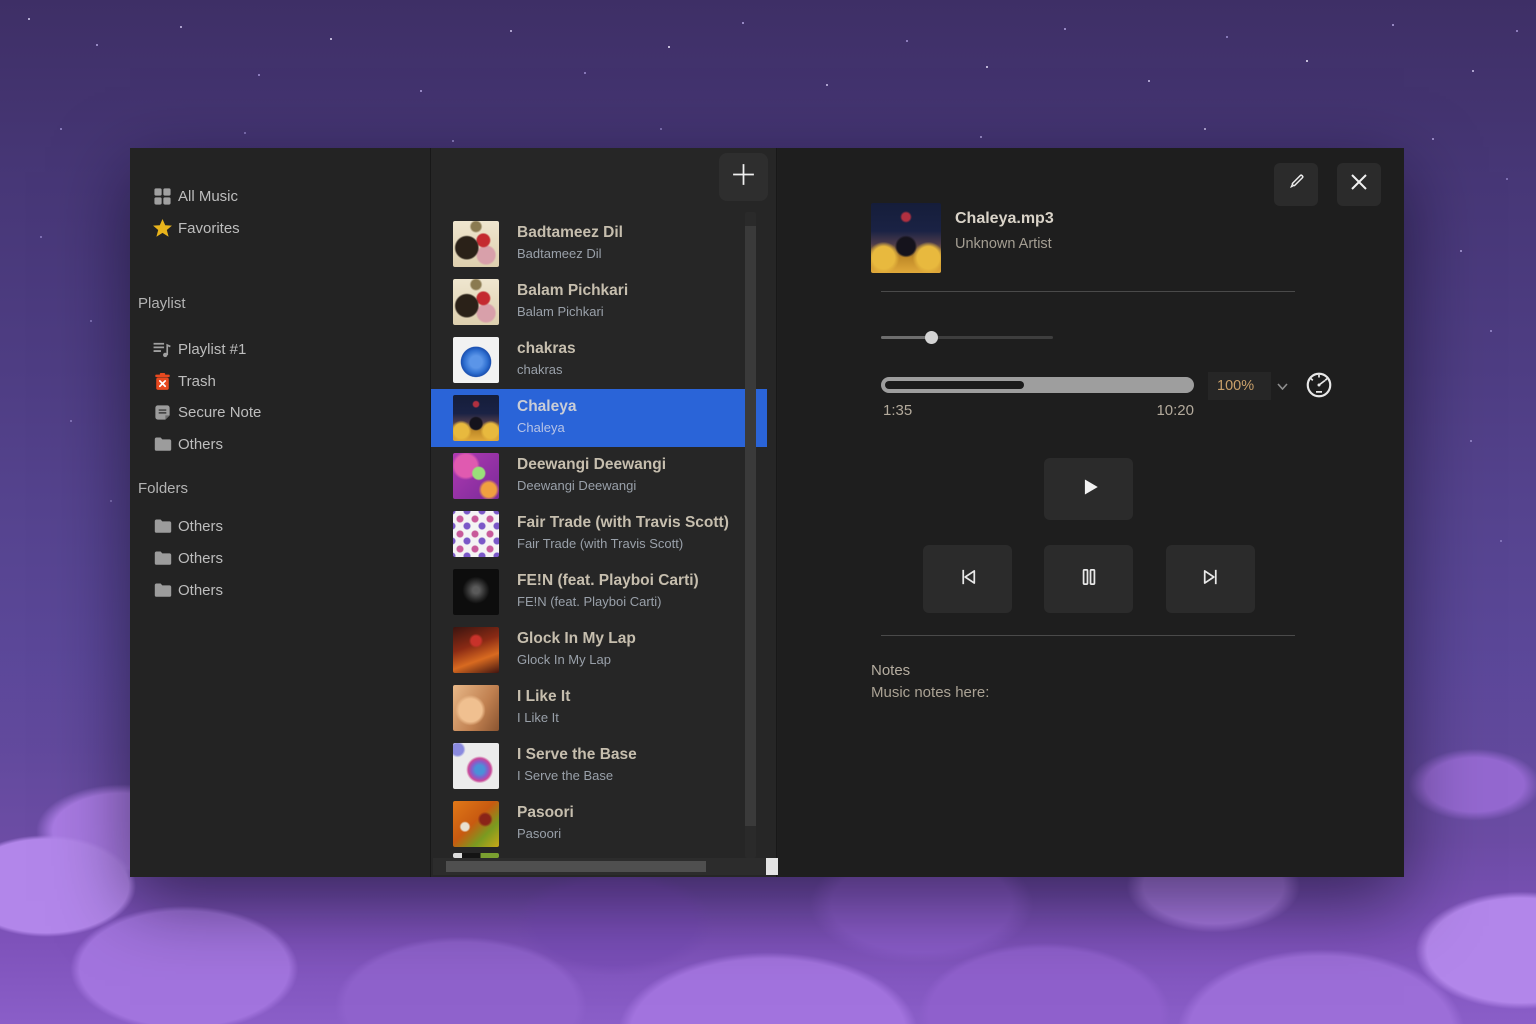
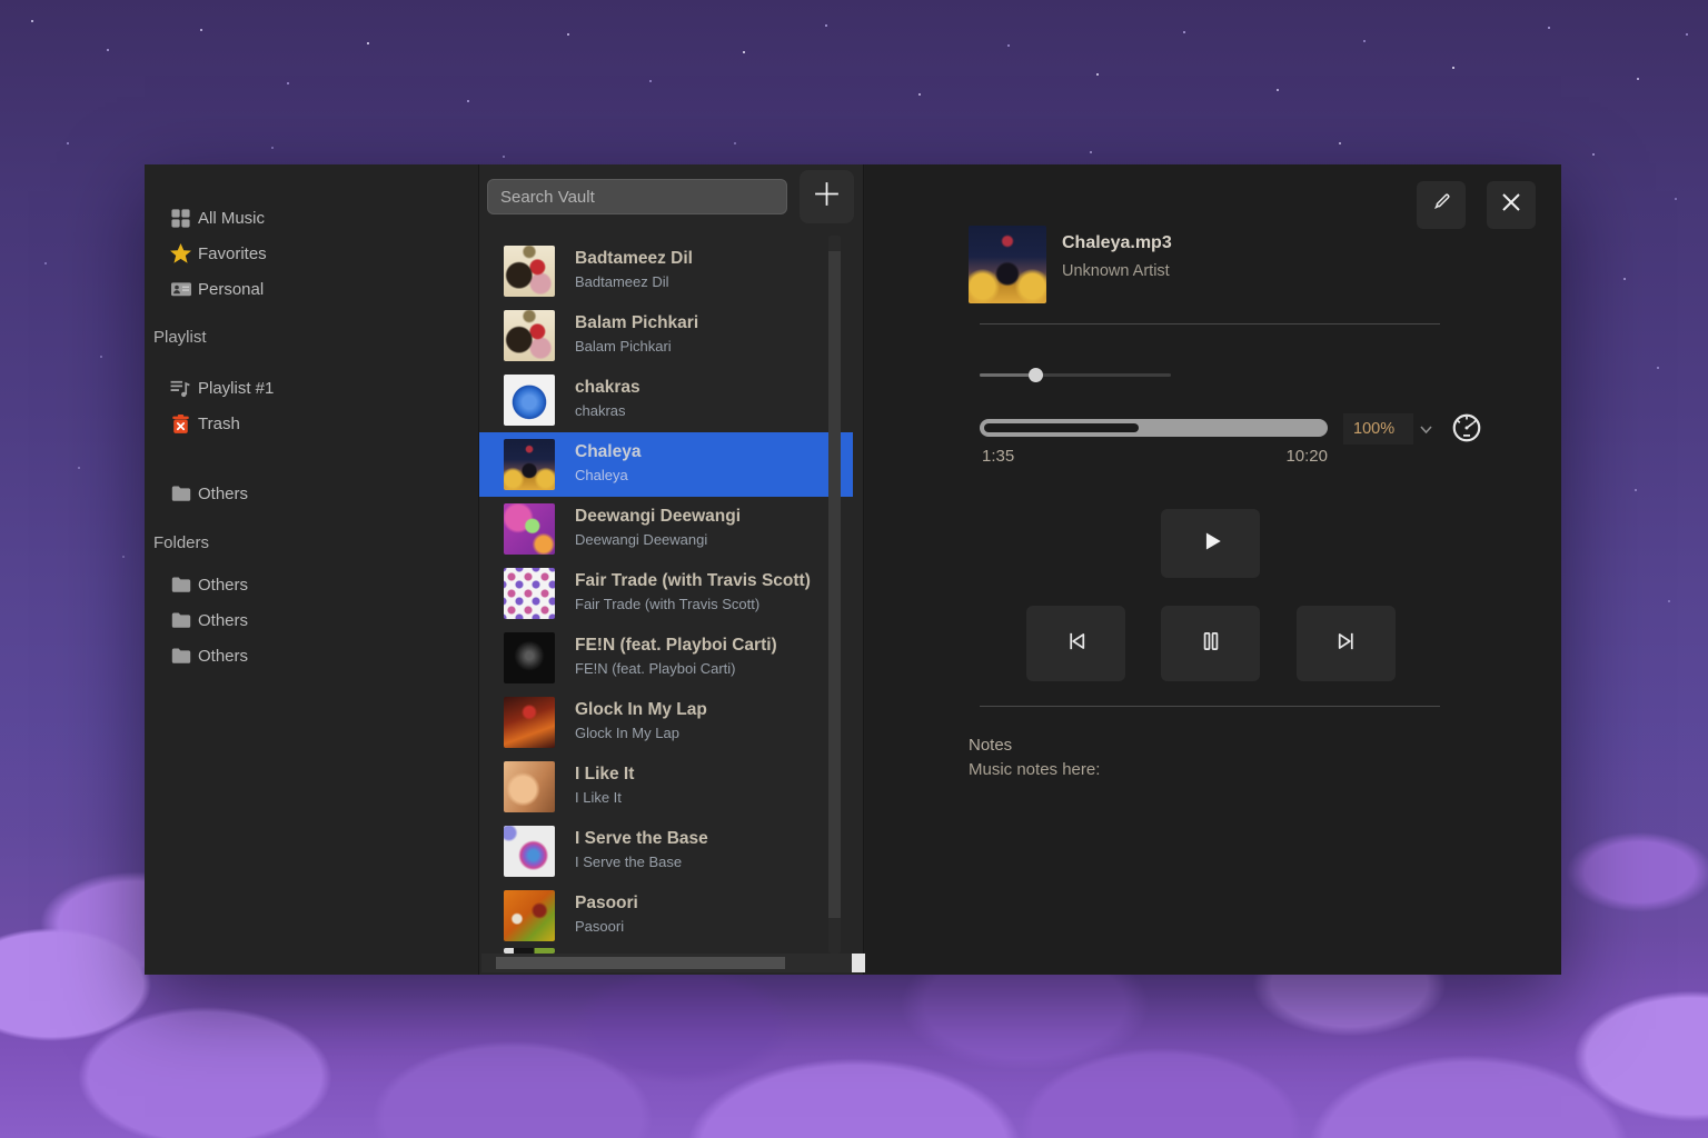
  All Music
  Favorites
+ Personal
  Playlist
  Playlist #1
  Trash
- Secure Note
  Others
  Folders
  Others
  Others
  Others
+ Search Vault
  Badtameez Dil
  Badtameez Dil
  Balam Pichkari
  Balam Pichkari
  chakras
  chakras
  Chaleya
  Chaleya
  Deewangi Deewangi
  Deewangi Deewangi
  Fair Trade (with Travis Scott)
  Fair Trade (with Travis Scott)
  FE!N (feat. Playboi Carti)
  FE!N (feat. Playboi Carti)
  Glock In My Lap
  Glock In My Lap
  I Like It
  I Like It
  I Serve the Base
  I Serve the Base
  Pasoori
  Pasoori
  Chaleya.mp3
  Unknown Artist
  1:35
  10:20
  100%
  Notes
  Music notes here:
